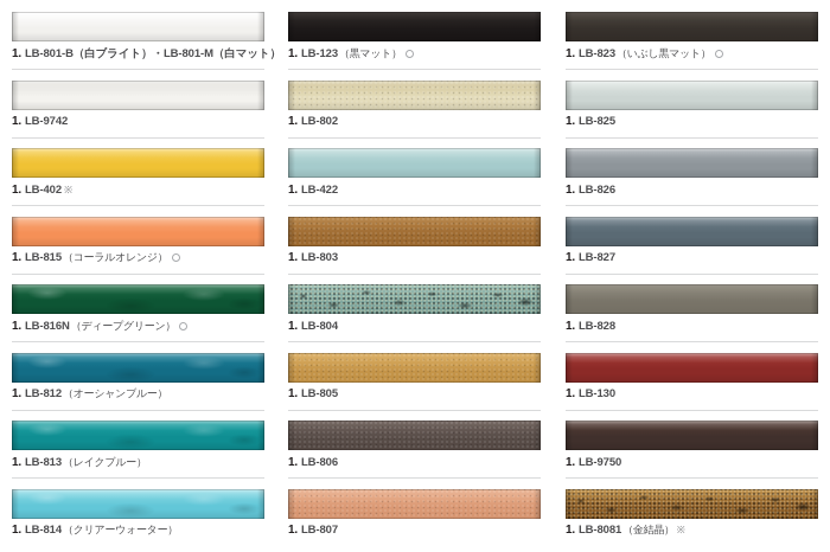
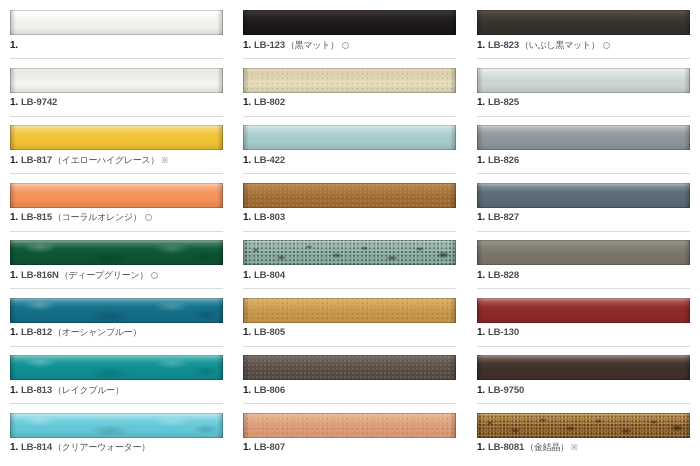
  1.
- LB-801-B（白ブライト）・LB-801-M（白マット）
  1.
  LB-9742
  1.
- LB-402
+ LB-817
+ （イエローハイグレース）
  ※
  1.
  LB-815
  （コーラルオレンジ）
  1.
  LB-816N
  （ディープグリーン）
  1.
  LB-812
  （オーシャンブルー）
  1.
  LB-813
  （レイクブルー）
  1.
  LB-814
  （クリアーウォーター）
  1.
  LB-123
  （黒マット）
  1.
  LB-802
  1.
  LB-422
  1.
  LB-803
  1.
  LB-804
  1.
  LB-805
  1.
  LB-806
  1.
  LB-807
  1.
  LB-823
  （いぶし黒マット）
  1.
  LB-825
  1.
  LB-826
  1.
  LB-827
  1.
  LB-828
  1.
  LB-130
  1.
  LB-9750
  1.
  LB-8081
  （金結晶）
  ※
